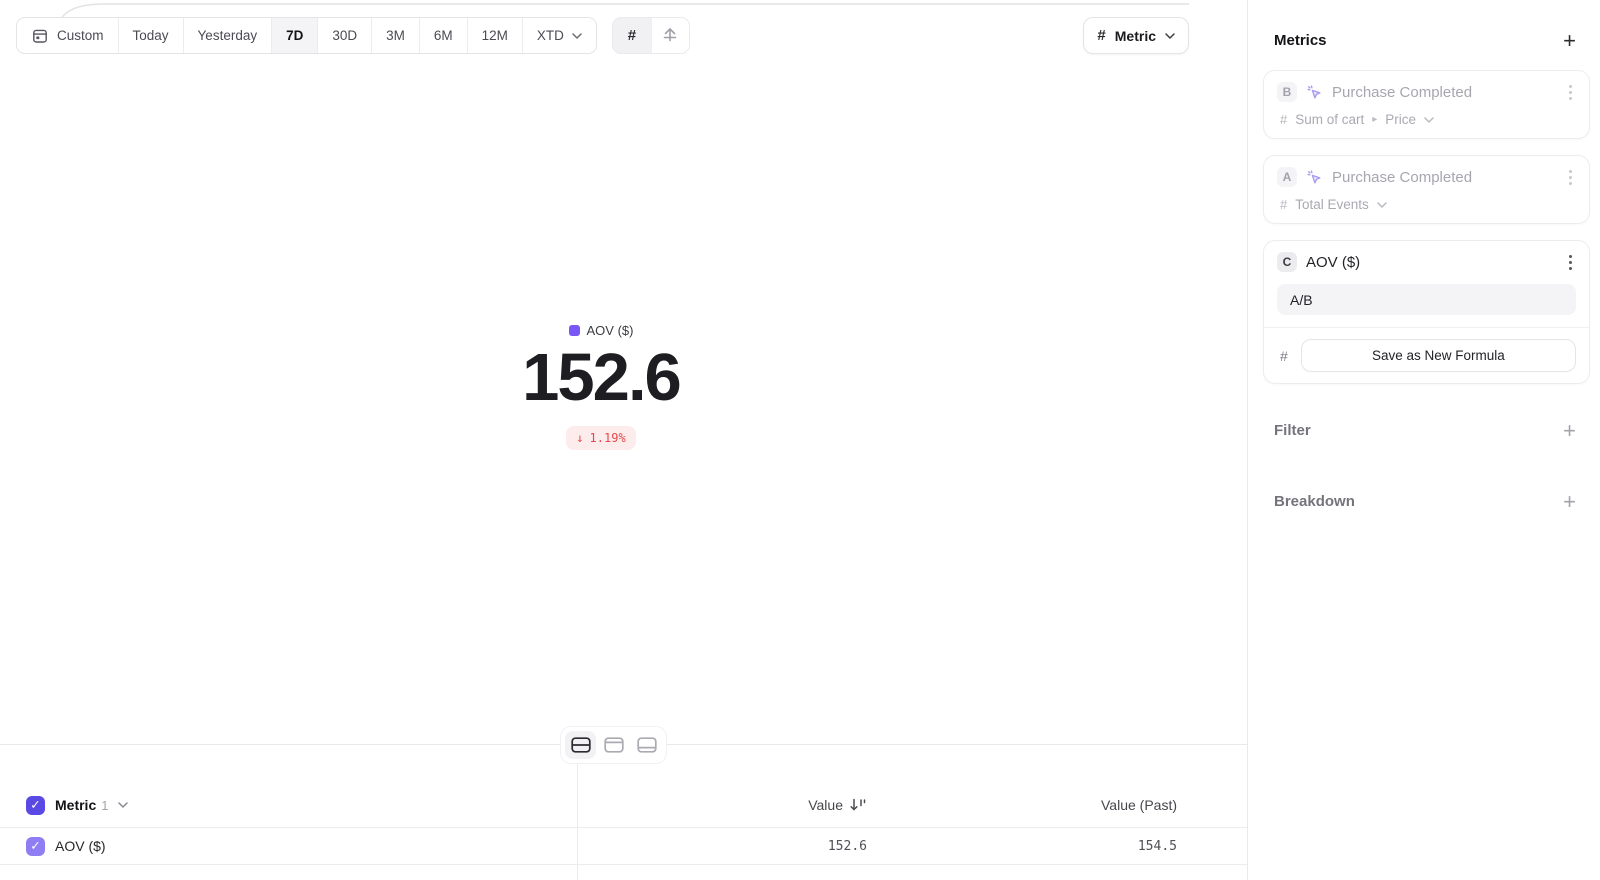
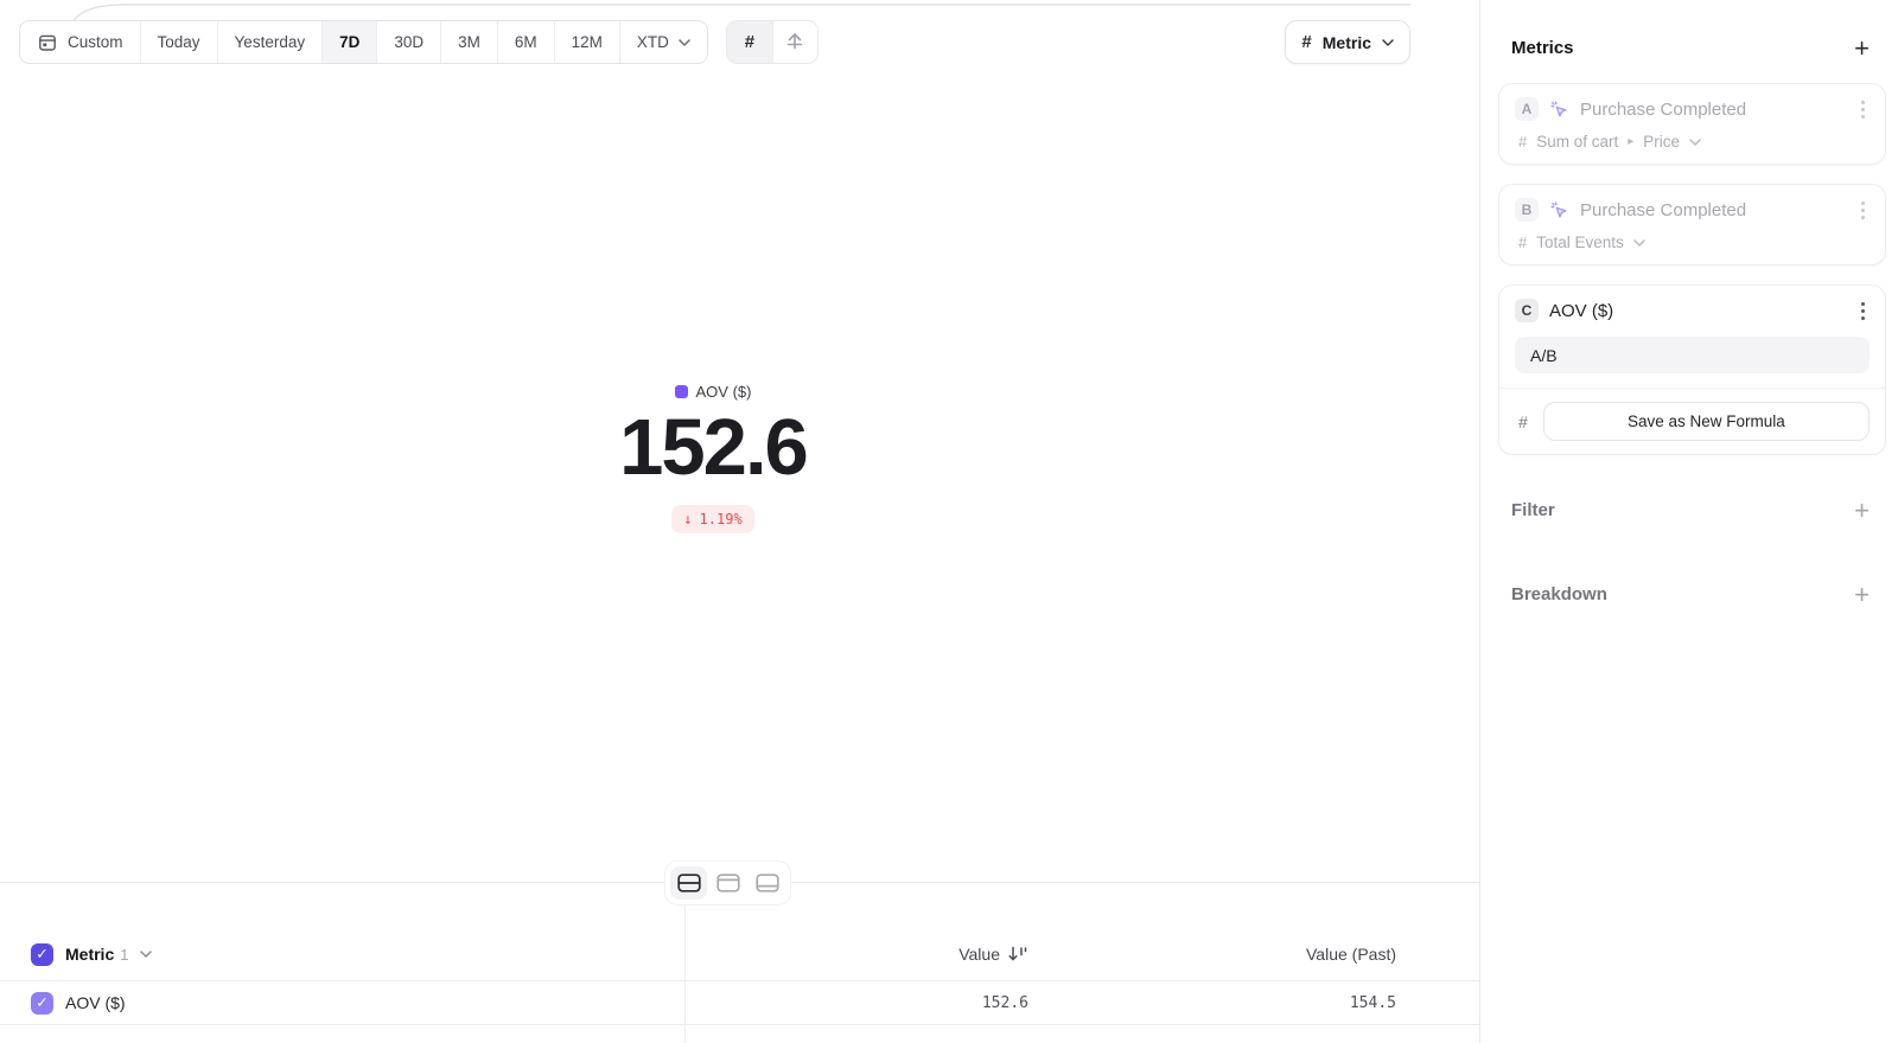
  Custom
  Today
  Yesterday
  7D
  30D
  3M
  6M
  12M
  XTD
  #
  #
  Metric
  AOV ($)
  152.6
  ↓
  1.19%
  ✓
  Metric
  1
  Value
  Value (Past)
  ✓
  AOV ($)
  152.6
  154.5
  Metrics
  +
- B
+ A
  Purchase Completed
  #
  Sum of cart
  ▸
  Price
- A
+ B
  Purchase Completed
  #
  Total Events
  C
  AOV ($)
  A/B
  #
  Save as New Formula
  Filter
  +
  Breakdown
  +
